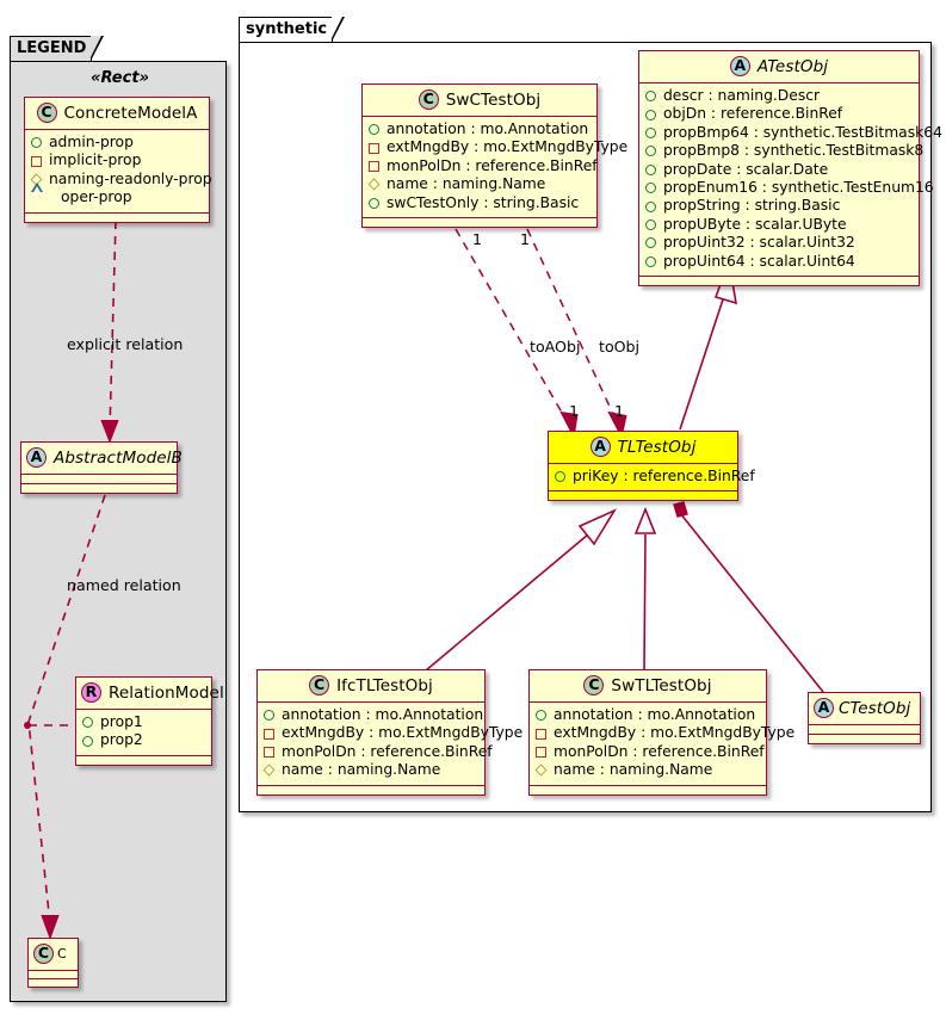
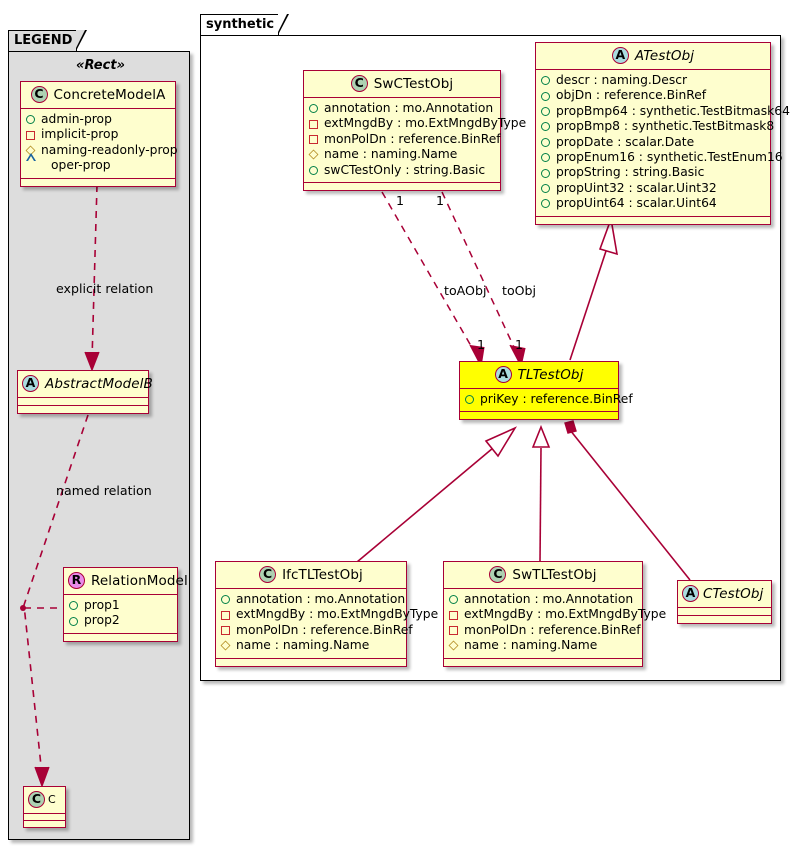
  LEGEND
  «Rect»
  C
  ConcreteModelA
  admin-prop
  implicit-prop
  naming-readonly-prop
  oper-prop
  explicit relation
  A
  AbstractModelB
  named relation
  R
  RelationModel
  prop1
  prop2
  C
  C
  synthetic
  C
  SwCTestObj
  annotation : mo.Annotation
  extMngdBy : mo.ExtMngdByType
  monPolDn : reference.BinRef
  name : naming.Name
  swCTestOnly : string.Basic
  A
  ATestObj
  descr : naming.Descr
  objDn : reference.BinRef
  propBmp64 : synthetic.TestBitmask64
  propBmp8 : synthetic.TestBitmask8
  propDate : scalar.Date
  propEnum16 : synthetic.TestEnum16
  propString : string.Basic
- propUByte : scalar.UByte
  propUint32 : scalar.Uint32
  propUint64 : scalar.Uint64
  1
  1
  toAObj
  toObj
  1
  1
  A
  TLTestObj
  priKey : reference.BinRef
  C
  IfcTLTestObj
  annotation : mo.Annotation
  extMngdBy : mo.ExtMngdByType
  monPolDn : reference.BinRef
  name : naming.Name
  C
  SwTLTestObj
  annotation : mo.Annotation
  extMngdBy : mo.ExtMngdByType
  monPolDn : reference.BinRef
  name : naming.Name
  A
  CTestObj
